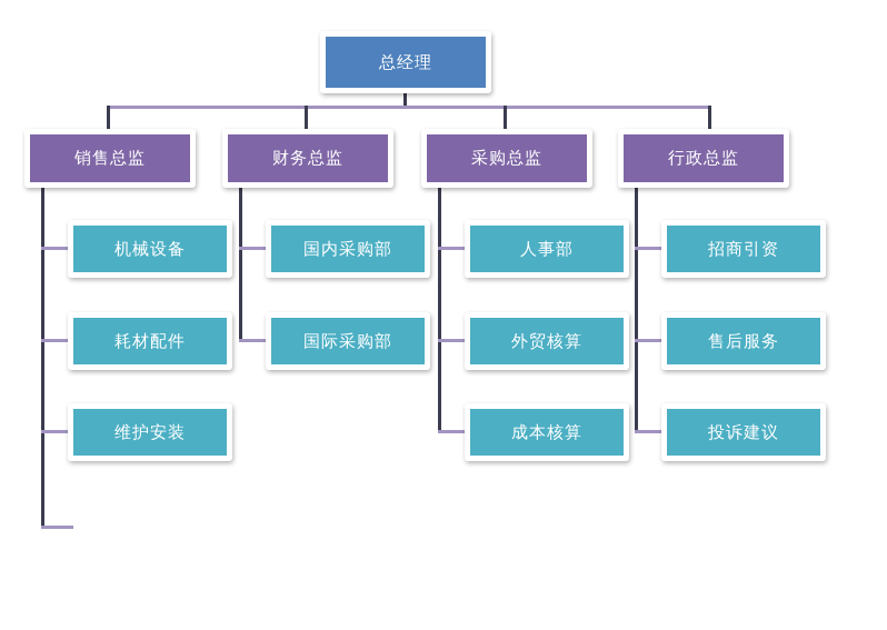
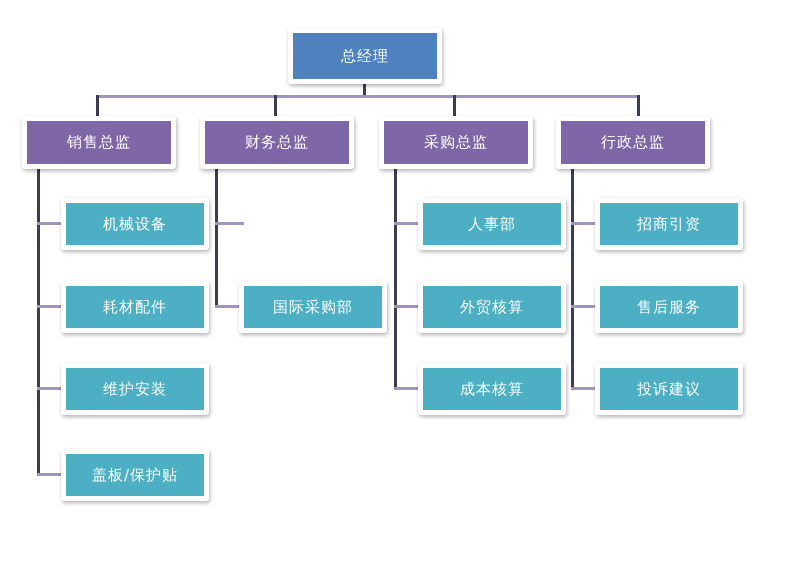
  总经理
  销售总监
  机械设备
  耗材配件
  维护安装
+ 盖板/保护贴
  财务总监
- 国内采购部
  国际采购部
  采购总监
  人事部
  外贸核算
  成本核算
  行政总监
  招商引资
  售后服务
  投诉建议
